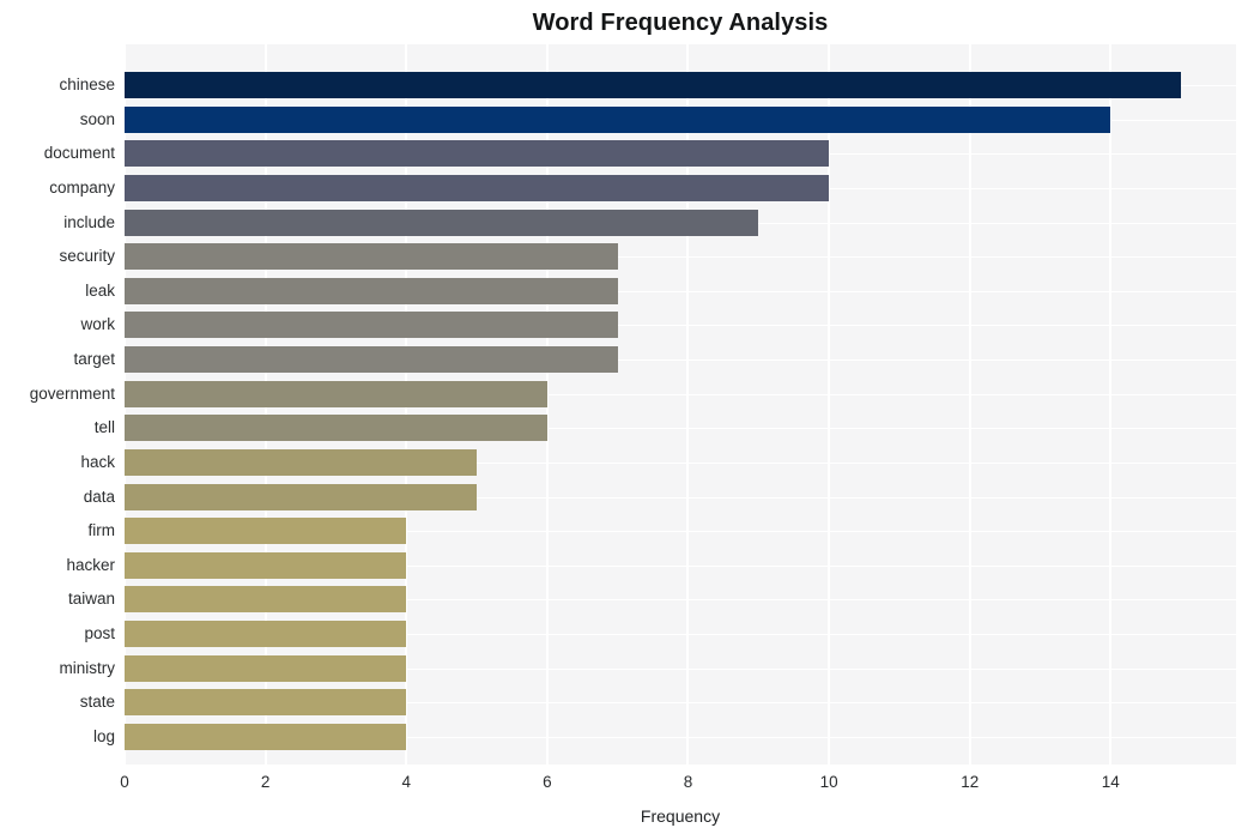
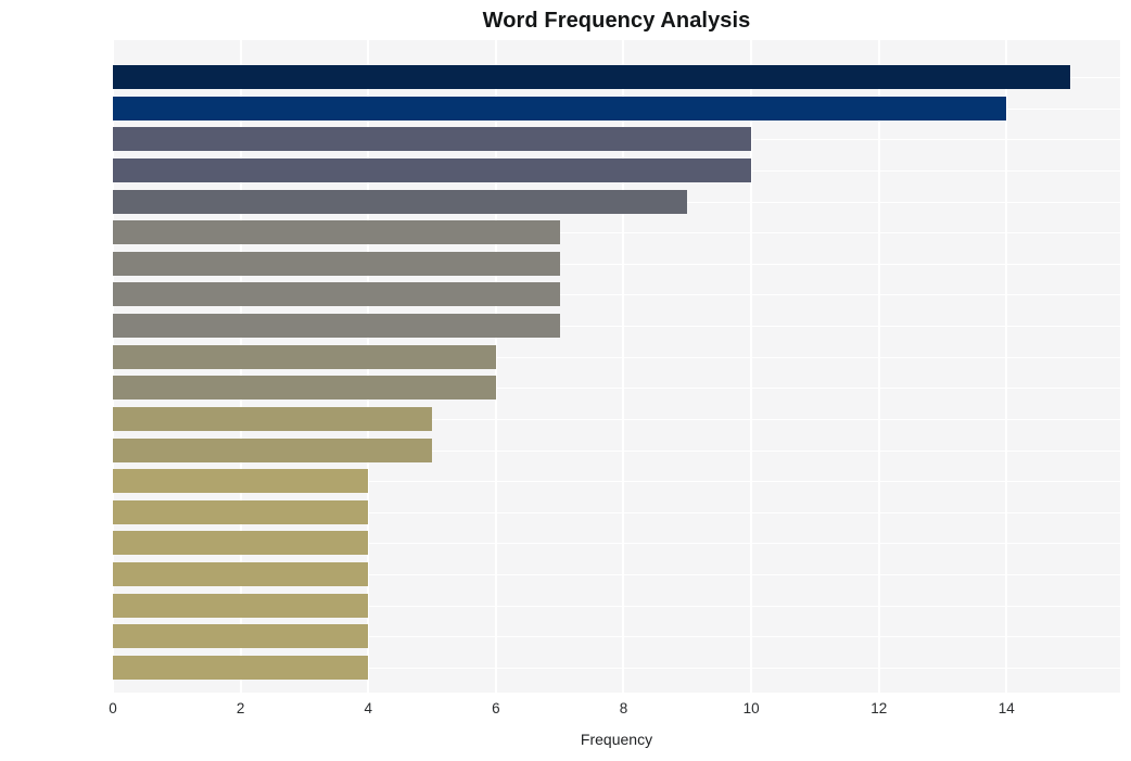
  Word Frequency Analysis
- chinese
- soon
- document
- company
- include
- security
- leak
- work
- target
- government
- tell
- hack
- data
- firm
- hacker
- taiwan
- post
- ministry
- state
- log
  0
  2
  4
  6
  8
  10
  12
  14
  Frequency
